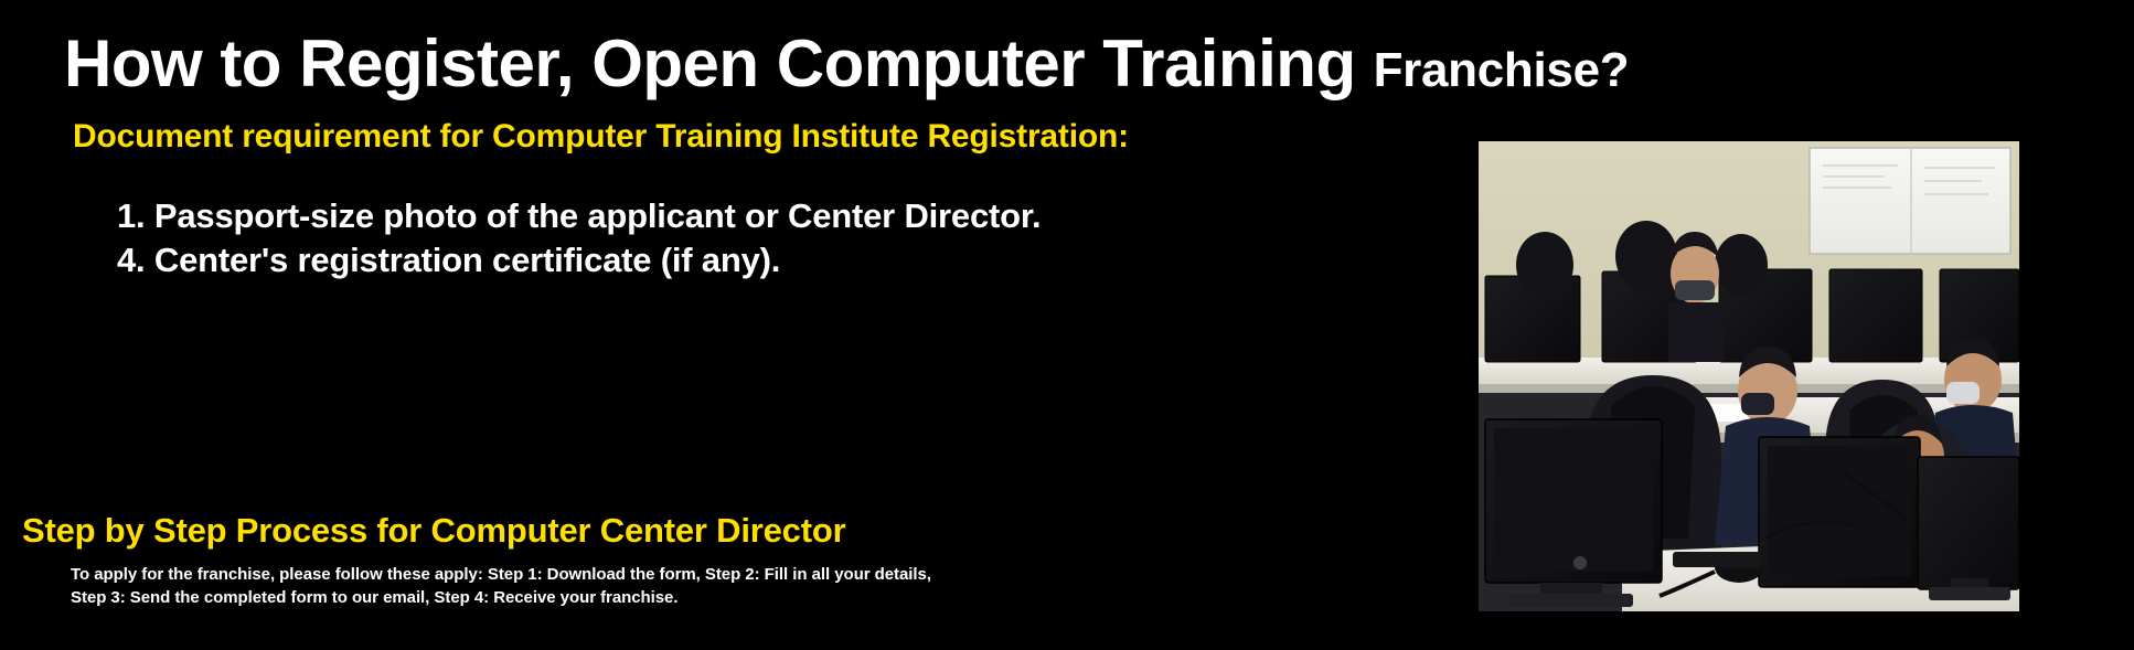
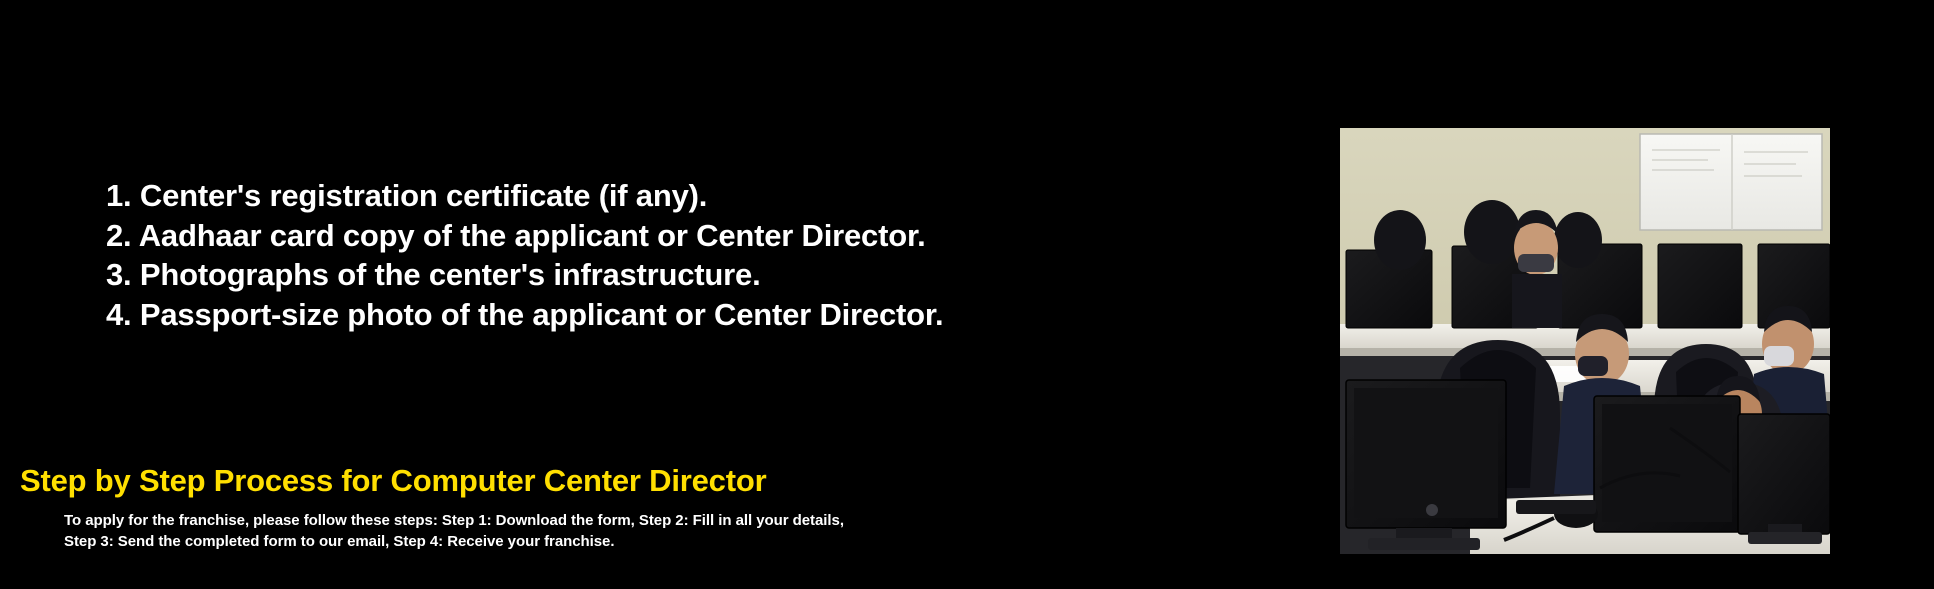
- How to Register, Open Computer Training
- Franchise?
- Document requirement for Computer Training Institute Registration:
- 1. Passport-size photo of the applicant or Center Director.
+ 1. Center's registration certificate (if any).
+ 2. Aadhaar card copy of the applicant or Center Director.
+ 3. Photographs of the center's infrastructure.
- 4. Center's registration certificate (if any).
+ 4. Passport-size photo of the applicant or Center Director.
  Step by Step Process for Computer Center Director
- To apply for the franchise, please follow these apply: Step 1: Download the form, Step 2: Fill in all your details, Step 3: Send the completed form to our email, Step 4: Receive your franchise.
+ To apply for the franchise, please follow these steps: Step 1: Download the form, Step 2: Fill in all your details, Step 3: Send the completed form to our email, Step 4: Receive your franchise.
